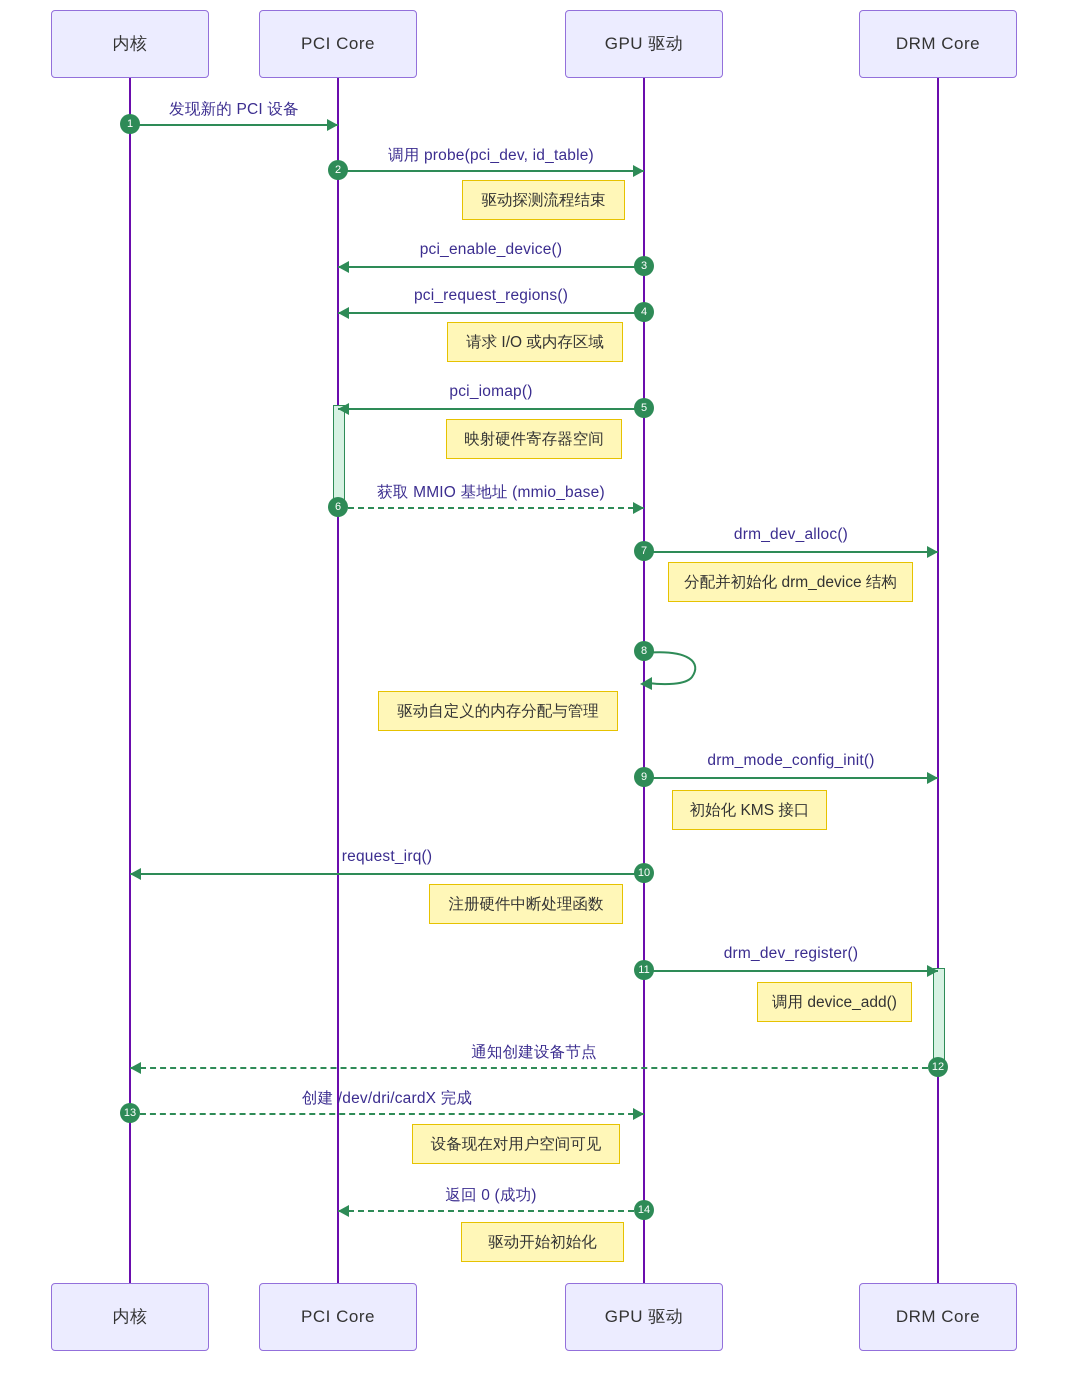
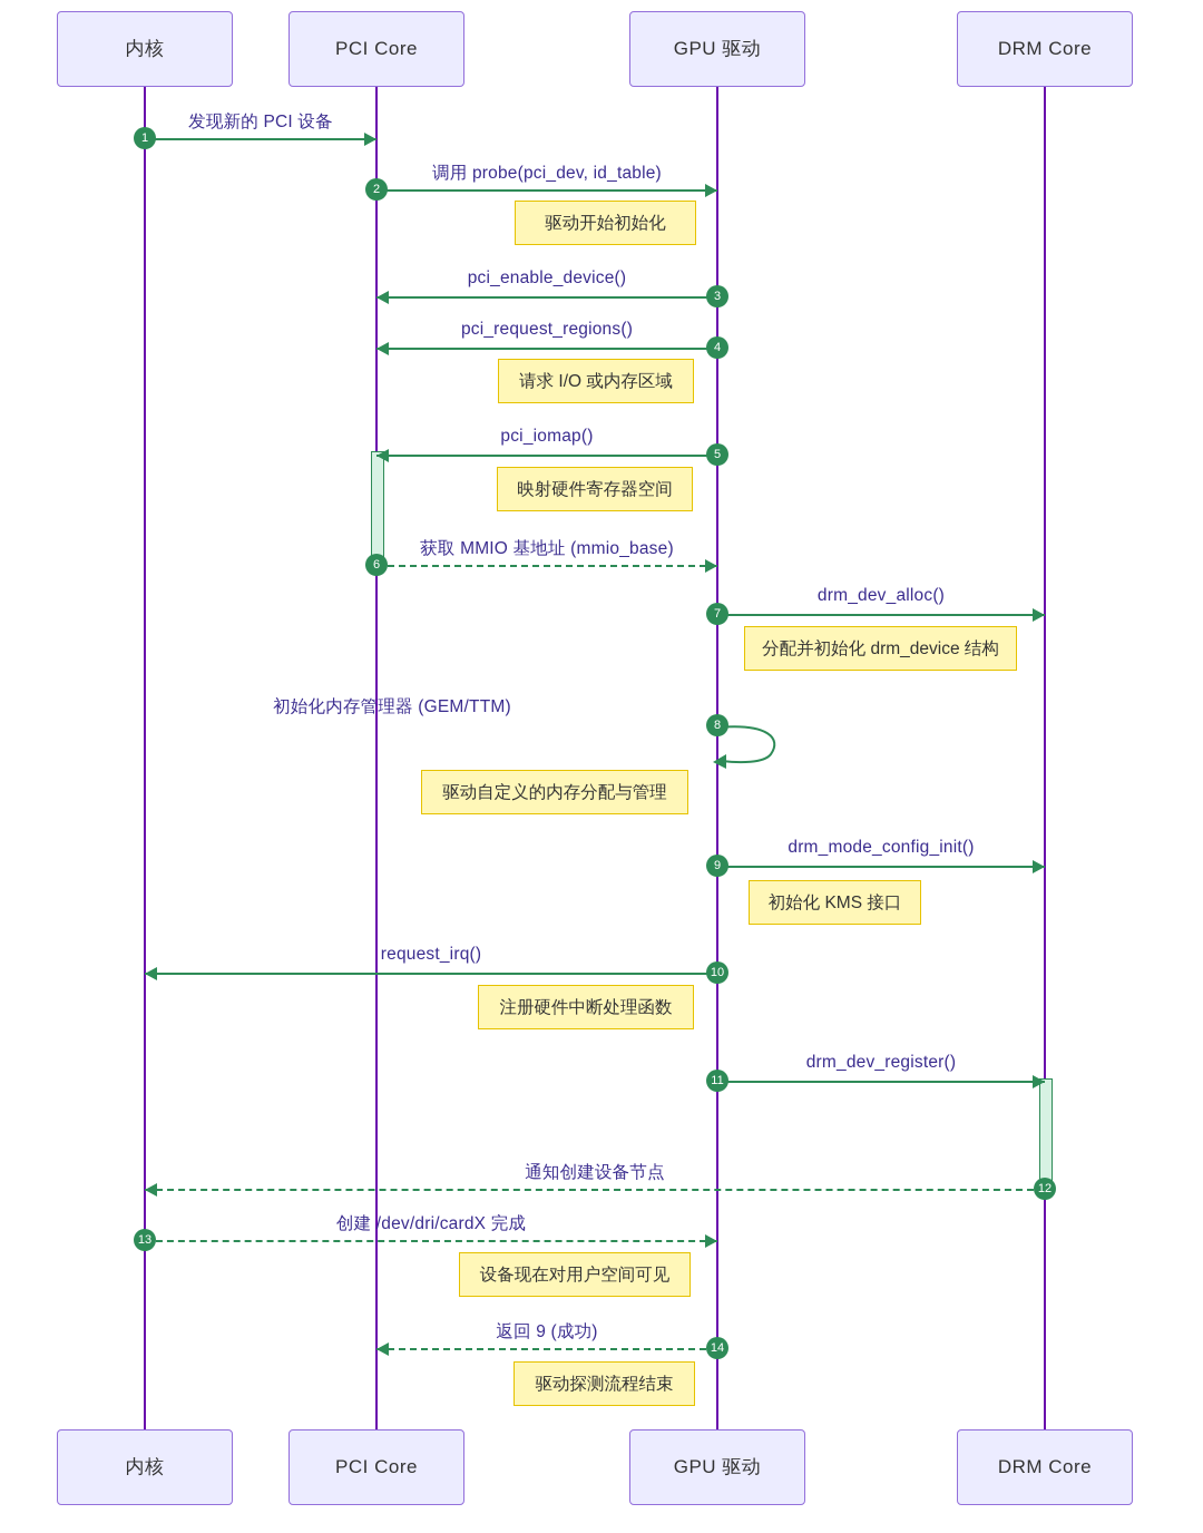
  内核
  PCI Core
  GPU 驱动
  DRM Core
  内核
  PCI Core
  GPU 驱动
  DRM Core
  发现新的 PCI 设备
  1
  调用 probe(pci_dev, id_table)
  2
  pci_enable_device()
  3
  pci_request_regions()
  4
  pci_iomap()
  5
  获取 MMIO 基地址 (mmio_base)
  6
  drm_dev_alloc()
  7
+ 初始化内存管理器 (GEM/TTM)
  8
  drm_mode_config_init()
  9
  request_irq()
  10
  drm_dev_register()
  11
  通知创建设备节点
  12
  创建 /dev/dri/cardX 完成
  13
- 返回 0 (成功)
+ 返回 9 (成功)
  14
- 驱动探测流程结束
+ 驱动开始初始化
  请求 I/O 或内存区域
  映射硬件寄存器空间
  分配并初始化 drm_device 结构
  驱动自定义的内存分配与管理
  初始化 KMS 接口
  注册硬件中断处理函数
- 调用 device_add()
  设备现在对用户空间可见
- 驱动开始初始化
+ 驱动探测流程结束
